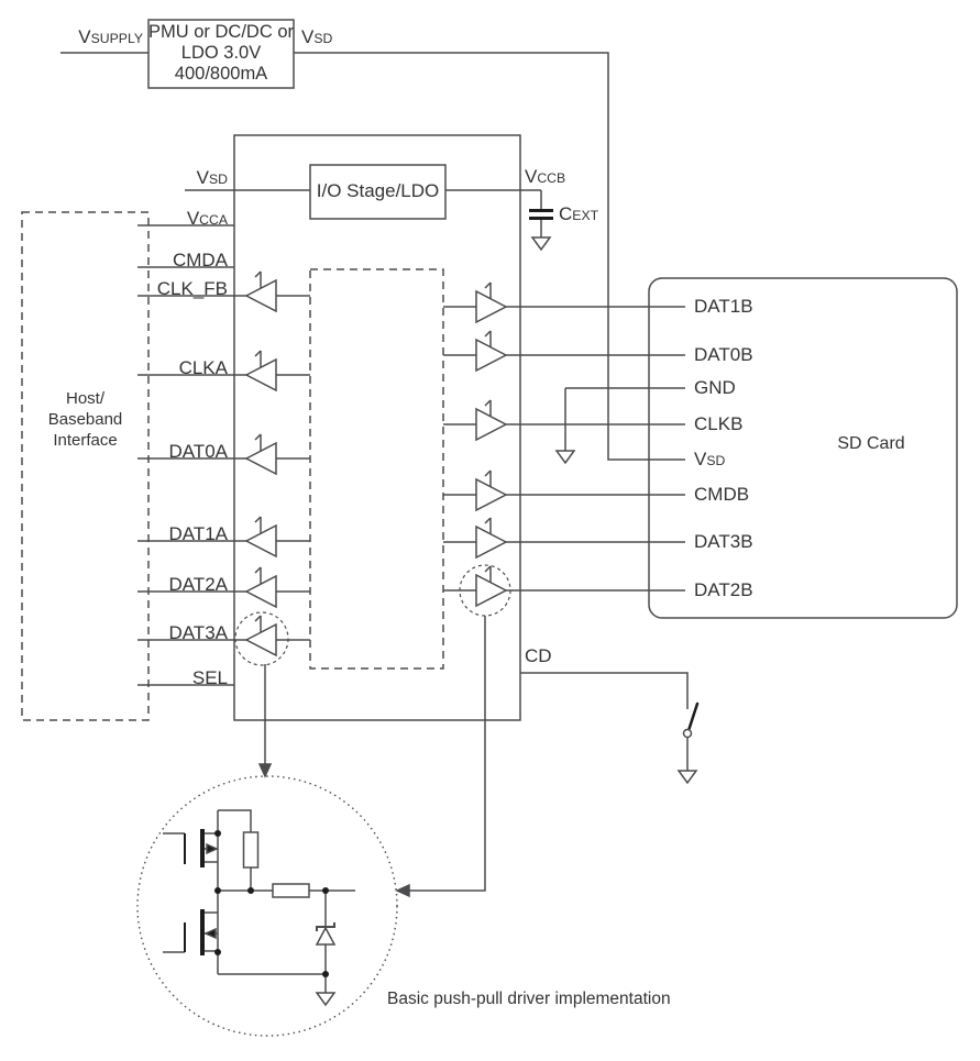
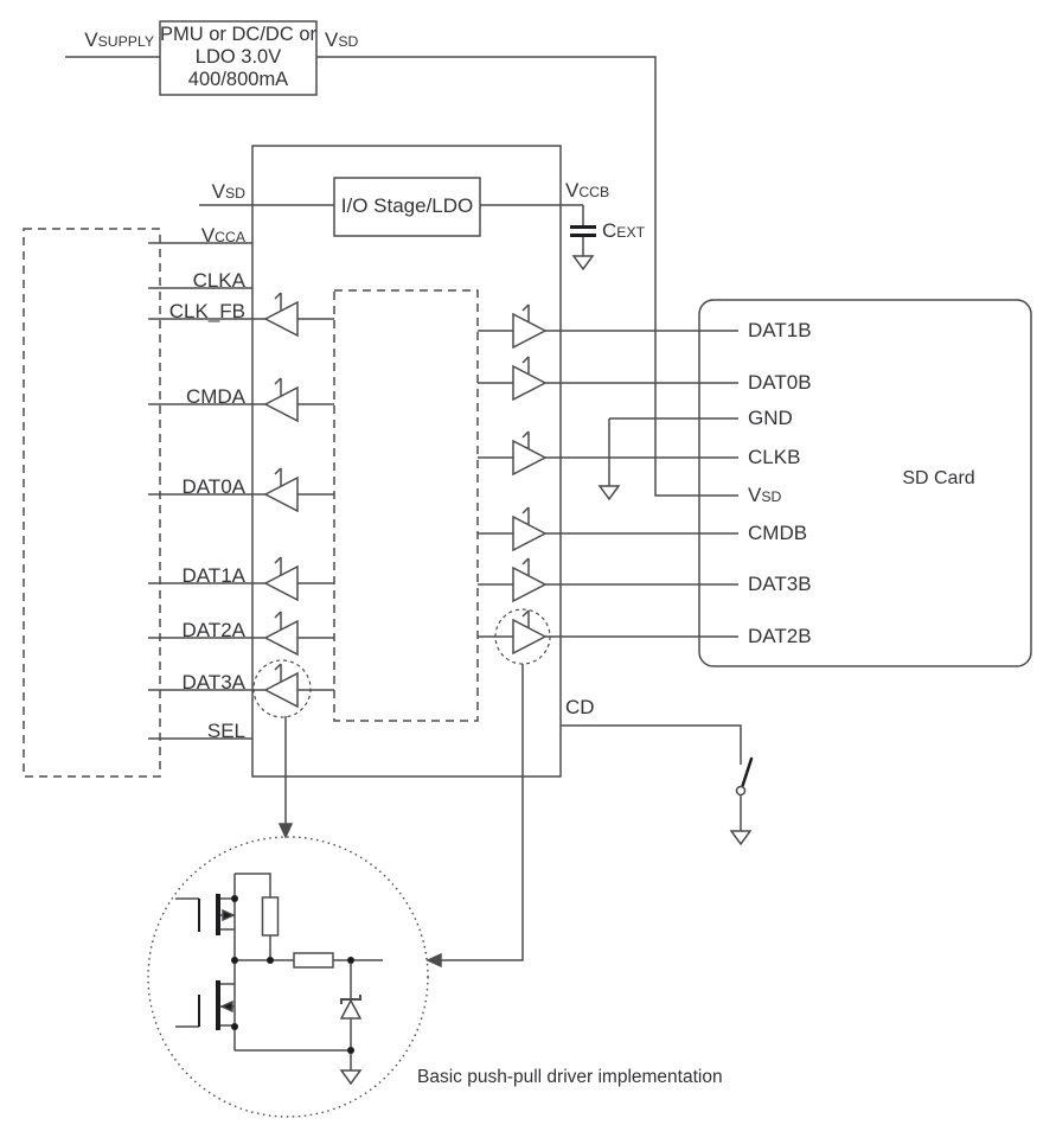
  VSUPPLY
  VSD
  PMU or DC/DC or
  LDO 3.0V
  400/800mA
  VSD
  I/O Stage/LDO
  VCCB
  CEXT
  VCCA
- CMDA
+ CLKA
  CLK_FB
- CLKA
+ CMDA
  DAT0A
  DAT1A
  DAT2A
  DAT3A
  SEL
- Host/
- Baseband
- Interface
  DAT1B
  DAT0B
  GND
  CLKB
  VSD
  CMDB
  DAT3B
  DAT2B
  SD Card
  CD
  Basic push-pull driver implementation
